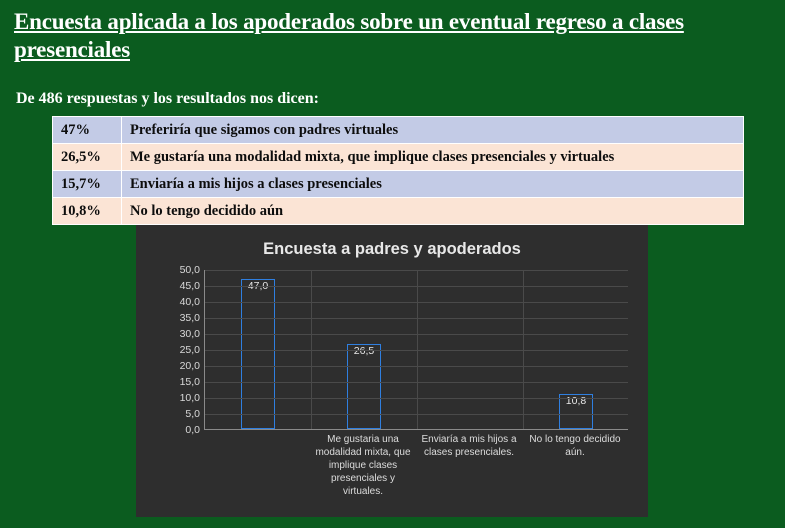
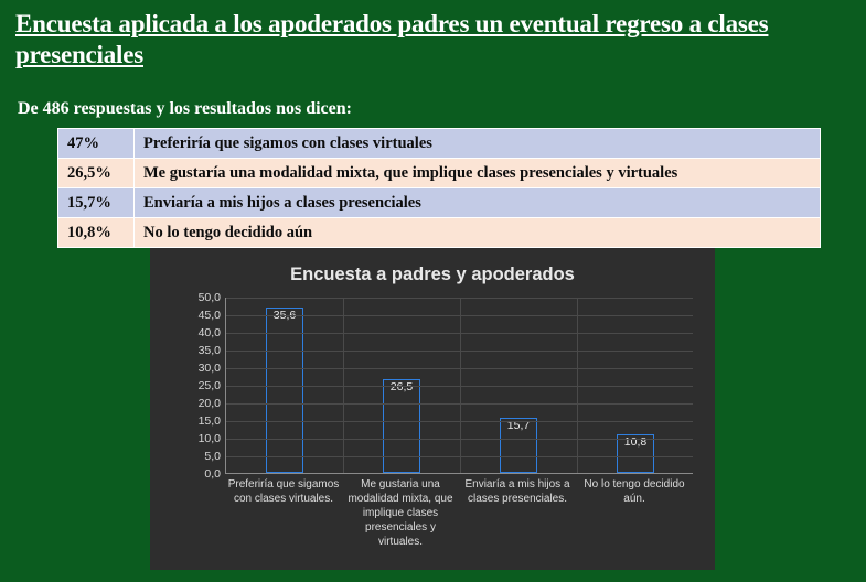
- Encuesta aplicada a los apoderados sobre un eventual regreso a clases presenciales
+ Encuesta aplicada a los apoderados padres un eventual regreso a clases presenciales
  De 486 respuestas y los resultados nos dicen:
- 47%	Preferiría que sigamos con padres virtuales
+ 47%	Preferiría que sigamos con clases virtuales
  26,5%	Me gustaría una modalidad mixta, que implique clases presenciales y virtuales
  15,7%	Enviaría a mis hijos a clases presenciales
  10,8%	No lo tengo decidido aún
  Encuesta a padres y apoderados
  0,0
  5,0
  10,0
  15,0
  20,0
  25,0
  30,0
  35,0
  40,0
  45,0
  50,0
- 47,0
+ 35,6
  26,5
+ 15,7
  10,8
+ Preferiría que sigamos con clases virtuales.
  Me gustaria una modalidad mixta, que implique clases presenciales y virtuales.
  Enviaría a mis hijos a clases presenciales.
  No lo tengo decidido aún.
